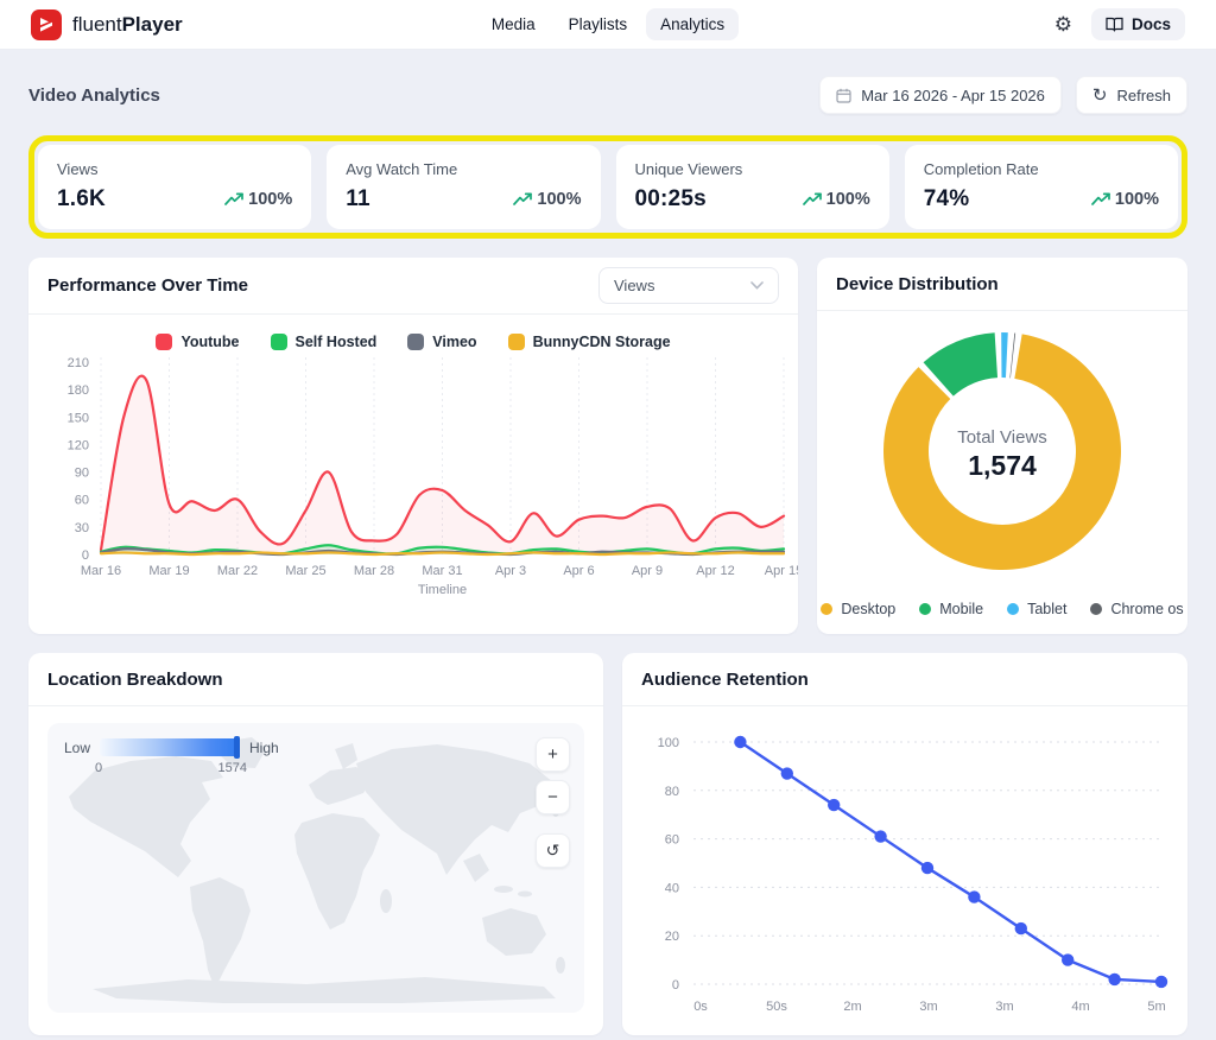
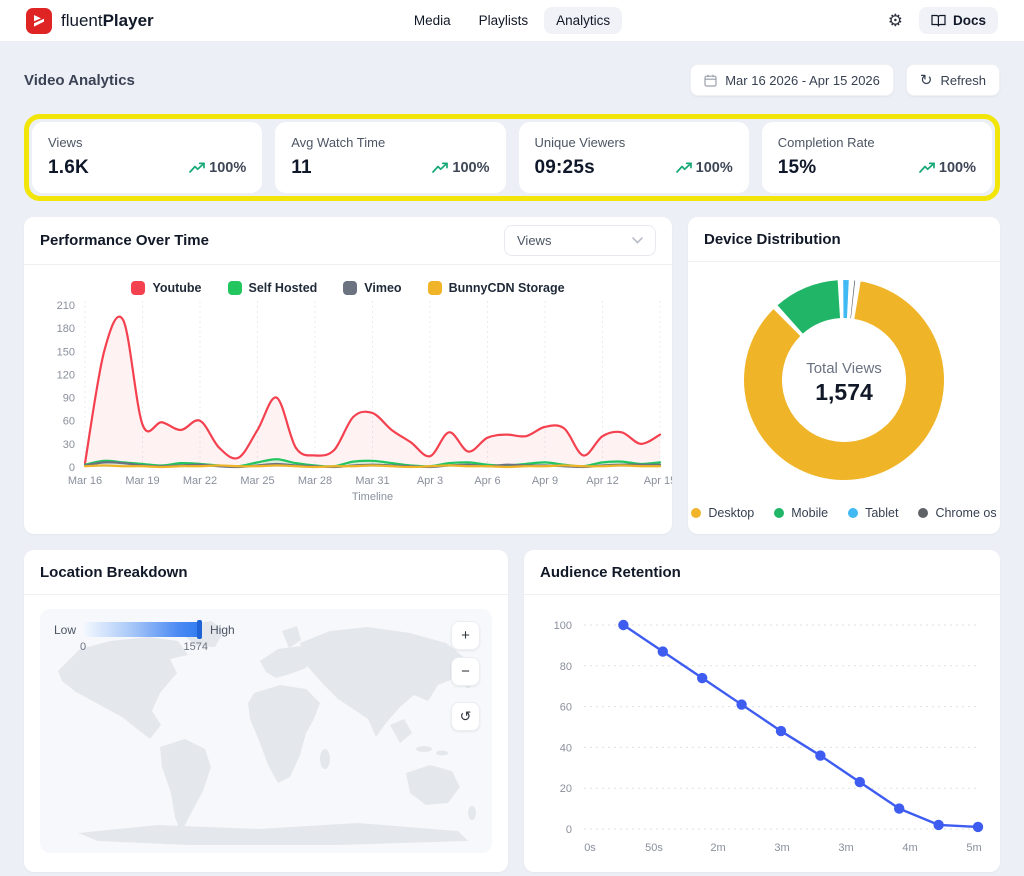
  fluentPlayer
  Media
  Playlists
  Analytics
  ⚙
  Docs
  Video Analytics
  Mar 16 2026 - Apr 15 2026
  ↻
  Refresh
  Views
  1.6K
  100%
  Avg Watch Time
  11
  100%
  Unique Viewers
- 00:25s
+ 09:25s
  100%
  Completion Rate
- 74%
+ 15%
  100%
  Performance Over Time
  Views
  Youtube
  Self Hosted
  Vimeo
  BunnyCDN Storage
  Mar 16
  Mar 19
  Mar 22
  Mar 25
  Mar 28
  Mar 31
  Apr 3
  Apr 6
  Apr 9
  Apr 12
  Apr 1
  0
  30
  60
  90
  120
  150
  180
  210
  Timeline
  Device Distribution
  Total Views
  1,574
  Desktop
  Mobile
  Tablet
  Chrome os
  Location Breakdown
  Low
  High
  0
  1574
  +
  −
  ↺
  Audience Retention
  0
  20
  40
  60
  80
  100
  0s
  50s
  2m
  3m
  3m
  4m
  5m
